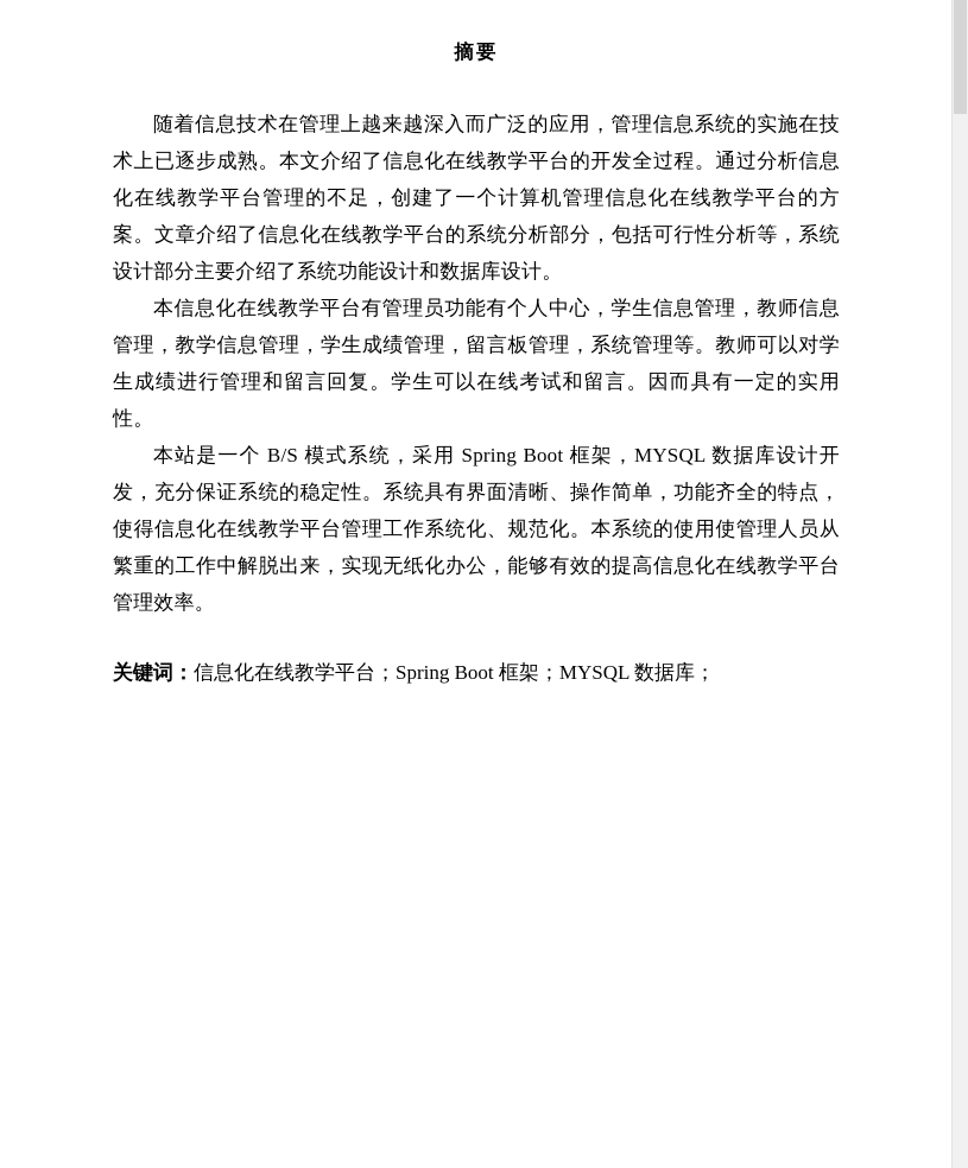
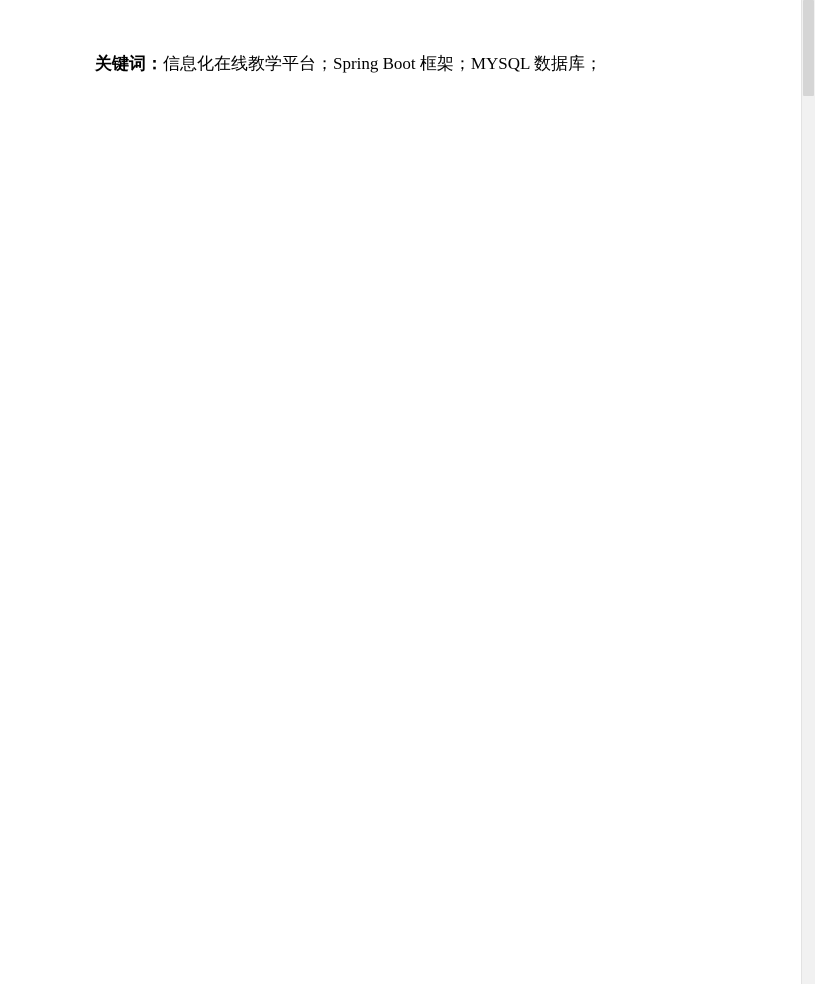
- 摘要
- 随着信息技术在管理上越来越深入而广泛的应用，管理信息系统的实施在技术上已逐步成熟。本文介绍了信息化在线教学平台的开发全过程。通过分析信息化在线教学平台管理的不足，创建了一个计算机管理信息化在线教学平台的方案。文章介绍了信息化在线教学平台的系统分析部分，包括可行性分析等，系统设计部分主要介绍了系统功能设计和数据库设计。
- 本信息化在线教学平台有管理员功能有个人中心，学生信息管理，教师信息管理，教学信息管理，学生成绩管理，留言板管理，系统管理等。教师可以对学生成绩进行管理和留言回复。学生可以在线考试和留言。因而具有一定的实用性。
- 本站是一个 B/S 模式系统，采用 Spring Boot 框架，MYSQL 数据库设计开发，充分保证系统的稳定性。系统具有界面清晰、操作简单，功能齐全的特点，使得信息化在线教学平台管理工作系统化、规范化。本系统的使用使管理人员从繁重的工作中解脱出来，实现无纸化办公，能够有效的提高信息化在线教学平台管理效率。
  关键词：信息化在线教学平台；Spring Boot 框架；MYSQL 数据库；
